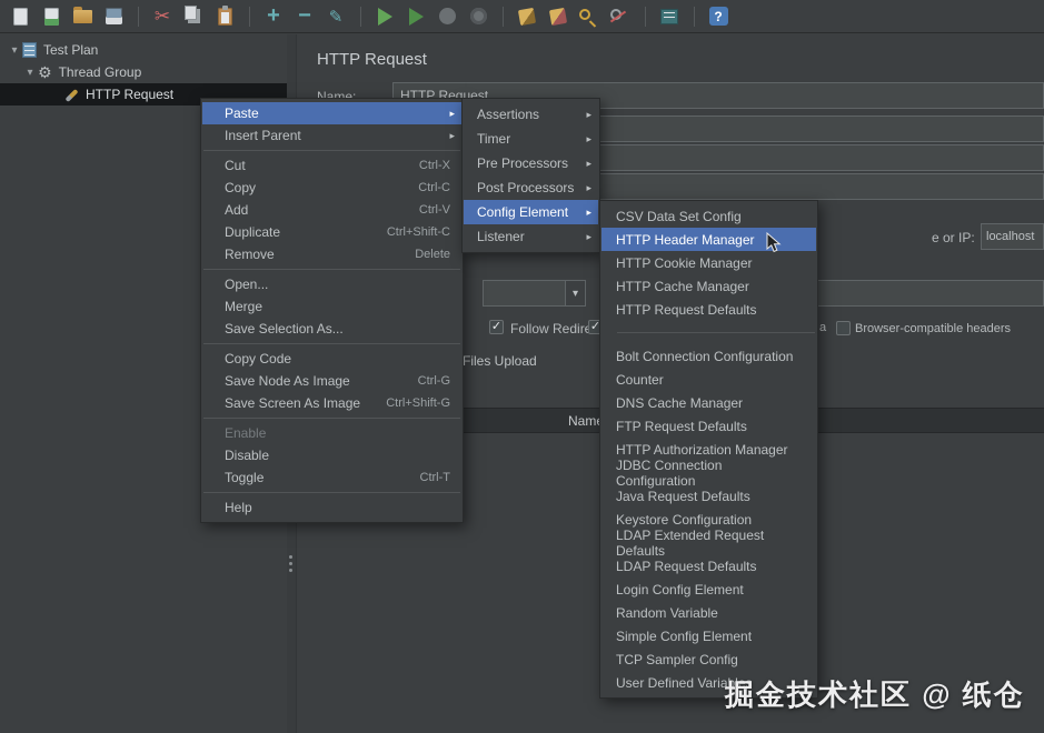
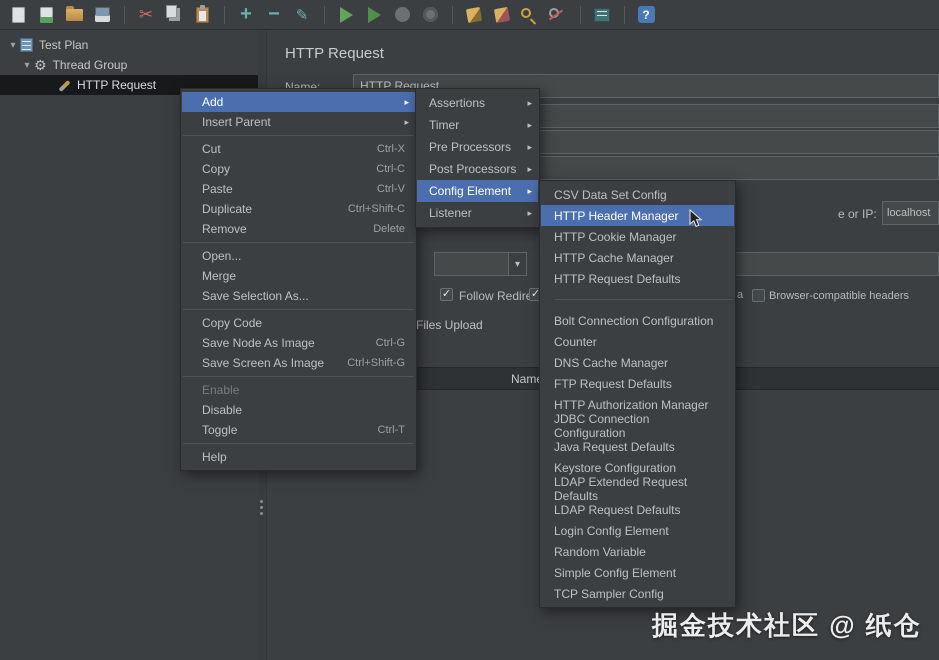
  ✂
  +
  −
  ✎
  ?
  ▾
  Test Plan
  ▾
  ⚙
  Thread Group
  HTTP Request
  HTTP Request
  Name:
  HTTP Request
  e or IP:
  localhost
  ▾
  Follow Redir
  a
  Browser-compatible headers
  Files Upload
  Nam
- Paste
+ Add
  ▸
  Insert Parent
  ▸
  Cut
  Ctrl-X
  Copy
  Ctrl-C
- Add
+ Paste
  Ctrl-V
  Duplicate
  Ctrl+Shift-C
  Remove
  Delete
  Open...
  Merge
  Save Selection As...
  Copy Code
  Save Node As Image
  Ctrl-G
  Save Screen As Image
  Ctrl+Shift-G
  Enable
  Disable
  Toggle
  Ctrl-T
  Help
  Assertions
  ▸
  Timer
  ▸
  Pre Processors
  ▸
  Post Processors
  ▸
  Config Element
  ▸
  Listener
  ▸
  CSV Data Set Config
  HTTP Header Manager
  HTTP Cookie Manager
  HTTP Cache Manager
  HTTP Request Defaults
  Bolt Connection Configuration
  Counter
  DNS Cache Manager
  FTP Request Defaults
  HTTP Authorization Manager
  JDBC Connection Configuration
  Java Request Defaults
  Keystore Configuration
  LDAP Extended Request Defaults
  LDAP Request Defaults
  Login Config Element
  Random Variable
  Simple Config Element
  TCP Sampler Config
- User Defined Variables
  掘金技术社区 @ 纸仓
